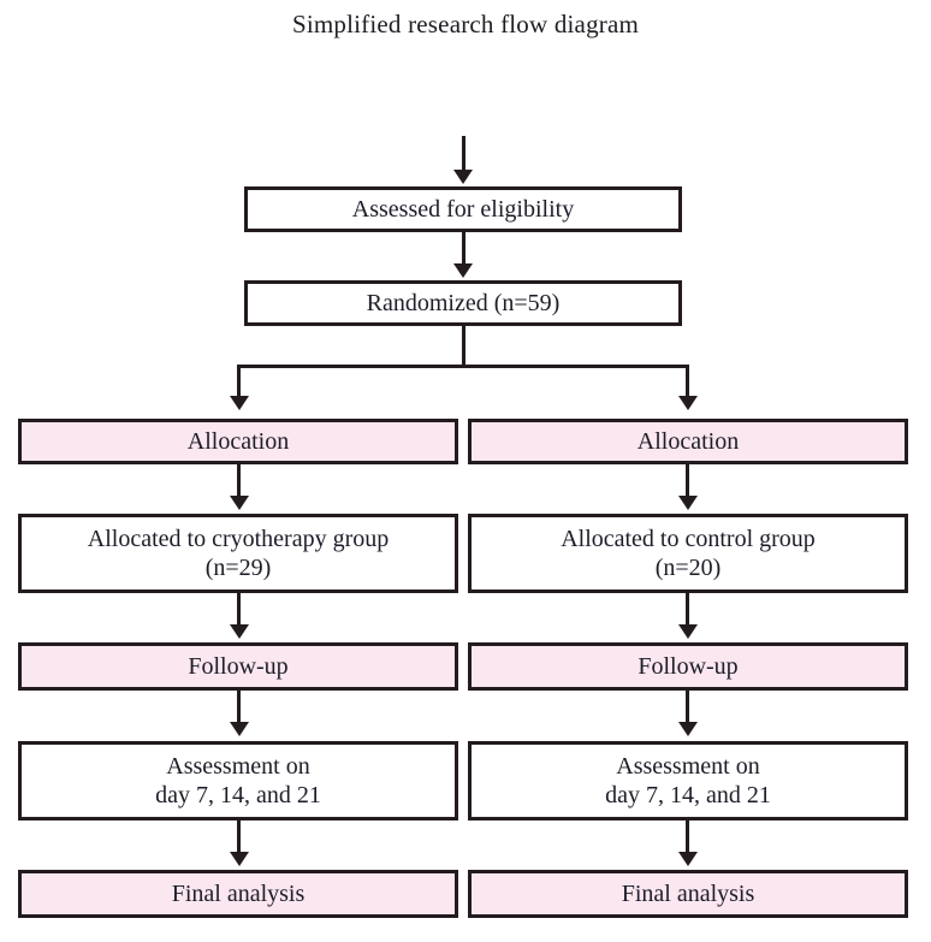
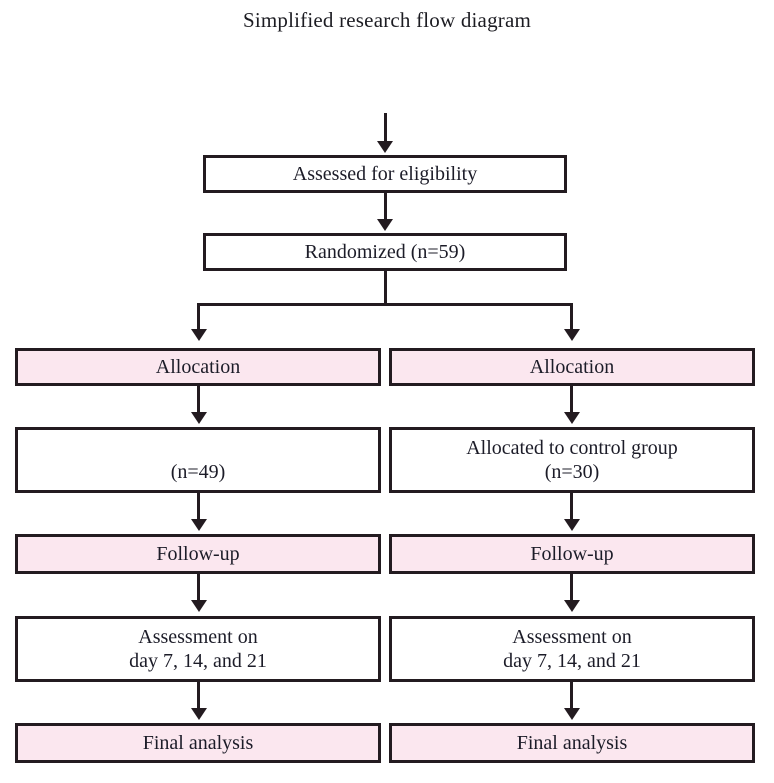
  Simplified research flow diagram
  Assessed for eligibility
  Randomized (n=59)
  Allocation
- Allocated to cryotherapy group
- (n=29)
+ (n=49)
  Follow-up
  Assessment on
  day 7, 14, and 21
  Final analysis
  Allocation
  Allocated to control group
- (n=20)
+ (n=30)
  Follow-up
  Assessment on
  day 7, 14, and 21
  Final analysis
